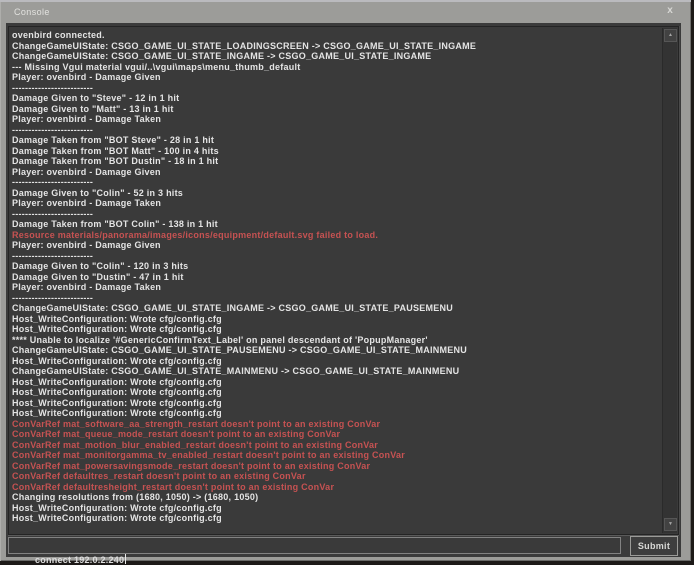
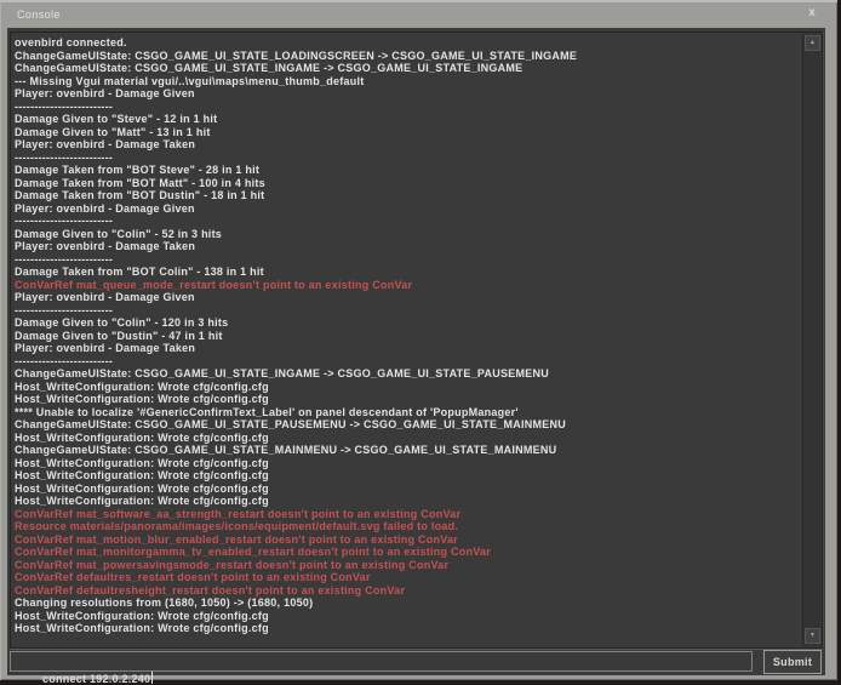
  Console
  x
  ovenbird connected.
  ChangeGameUIState: CSGO_GAME_UI_STATE_LOADINGSCREEN -> CSGO_GAME_UI_STATE_INGAME
  ChangeGameUIState: CSGO_GAME_UI_STATE_INGAME -> CSGO_GAME_UI_STATE_INGAME
  --- Missing Vgui material vgui/..\vgui\maps\menu_thumb_default
  Player: ovenbird - Damage Given
  -------------------------
  Damage Given to "Steve" - 12 in 1 hit
  Damage Given to "Matt" - 13 in 1 hit
  Player: ovenbird - Damage Taken
  -------------------------
  Damage Taken from "BOT Steve" - 28 in 1 hit
  Damage Taken from "BOT Matt" - 100 in 4 hits
  Damage Taken from "BOT Dustin" - 18 in 1 hit
  Player: ovenbird - Damage Given
  -------------------------
  Damage Given to "Colin" - 52 in 3 hits
  Player: ovenbird - Damage Taken
  -------------------------
  Damage Taken from "BOT Colin" - 138 in 1 hit
- Resource materials/panorama/images/icons/equipment/default.svg failed to load.
+ ConVarRef mat_queue_mode_restart doesn't point to an existing ConVar
  Player: ovenbird - Damage Given
  -------------------------
  Damage Given to "Colin" - 120 in 3 hits
  Damage Given to "Dustin" - 47 in 1 hit
  Player: ovenbird - Damage Taken
  -------------------------
  ChangeGameUIState: CSGO_GAME_UI_STATE_INGAME -> CSGO_GAME_UI_STATE_PAUSEMENU
  Host_WriteConfiguration: Wrote cfg/config.cfg
  Host_WriteConfiguration: Wrote cfg/config.cfg
  **** Unable to localize '#GenericConfirmText_Label' on panel descendant of 'PopupManager'
  ChangeGameUIState: CSGO_GAME_UI_STATE_PAUSEMENU -> CSGO_GAME_UI_STATE_MAINMENU
  Host_WriteConfiguration: Wrote cfg/config.cfg
  ChangeGameUIState: CSGO_GAME_UI_STATE_MAINMENU -> CSGO_GAME_UI_STATE_MAINMENU
  Host_WriteConfiguration: Wrote cfg/config.cfg
  Host_WriteConfiguration: Wrote cfg/config.cfg
  Host_WriteConfiguration: Wrote cfg/config.cfg
  Host_WriteConfiguration: Wrote cfg/config.cfg
  ConVarRef mat_software_aa_strength_restart doesn't point to an existing ConVar
- ConVarRef mat_queue_mode_restart doesn't point to an existing ConVar
+ Resource materials/panorama/images/icons/equipment/default.svg failed to load.
  ConVarRef mat_motion_blur_enabled_restart doesn't point to an existing ConVar
  ConVarRef mat_monitorgamma_tv_enabled_restart doesn't point to an existing ConVar
  ConVarRef mat_powersavingsmode_restart doesn't point to an existing ConVar
  ConVarRef defaultres_restart doesn't point to an existing ConVar
  ConVarRef defaultresheight_restart doesn't point to an existing ConVar
  Changing resolutions from (1680, 1050) -> (1680, 1050)
  Host_WriteConfiguration: Wrote cfg/config.cfg
  Host_WriteConfiguration: Wrote cfg/config.cfg
  connect 192.0.2.240
  Submit
